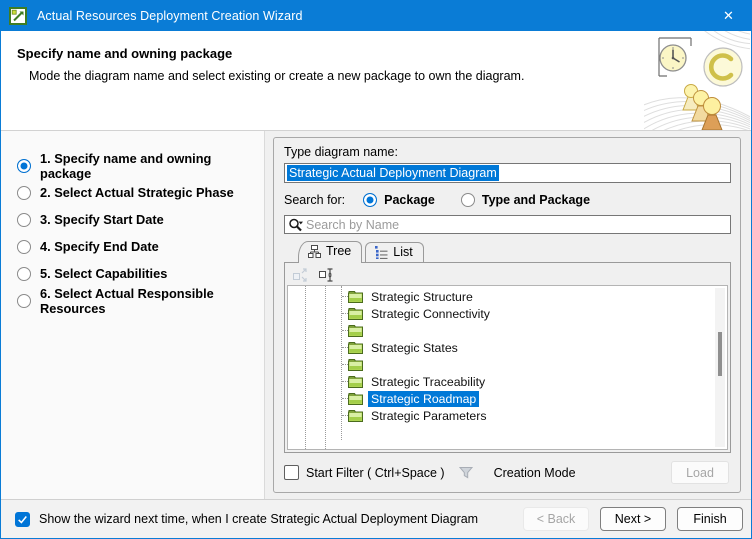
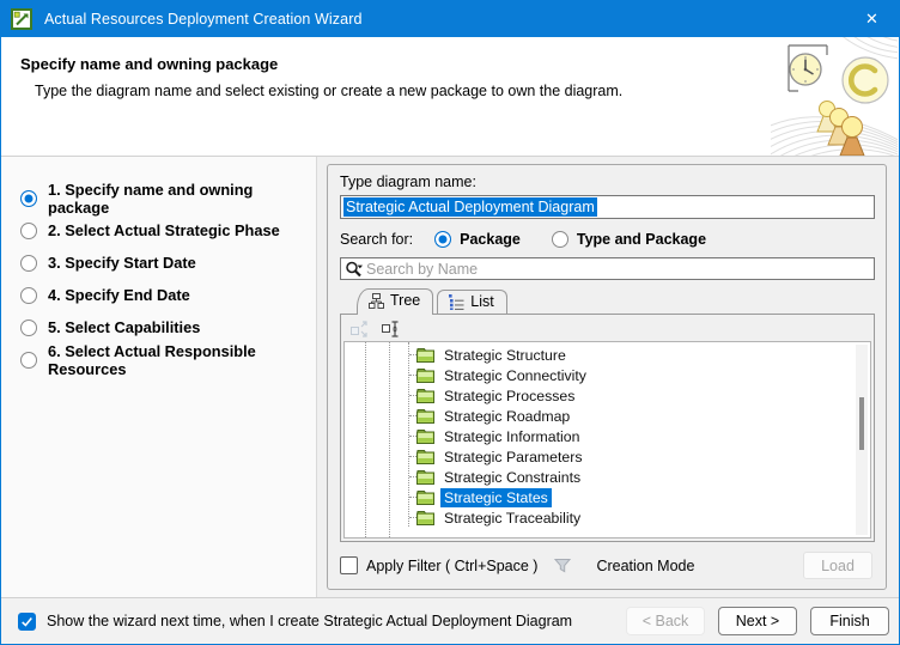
  Actual Resources Deployment Creation Wizard
  ✕
  Specify name and owning package
- Mode the diagram name and select existing or create a new package to own the diagram.
+ Type the diagram name and select existing or create a new package to own the diagram.
  1. Specify name and owning package
  2. Select Actual Strategic Phase
  3. Specify Start Date
  4. Specify End Date
  5. Select Capabilities
  6. Select Actual Responsible Resources
  Type diagram name:
  Strategic Actual Deployment Diagram
  Search for:
  Package
  Type and Package
  Search by Name
  Tree
  List
  Strategic Structure
  Strategic Connectivity
+ Strategic Processes
- Strategic States
+ Strategic Roadmap
+ Strategic Information
- Strategic Traceability
+ Strategic Parameters
+ Strategic Constraints
- Strategic Roadmap
+ Strategic States
- Strategic Parameters
+ Strategic Traceability
- Start Filter ( Ctrl+Space )
+ Apply Filter ( Ctrl+Space )
  Creation Mode
  Load
  Show the wizard next time, when I create Strategic Actual Deployment Diagram
  < Back
  Next >
  Finish
